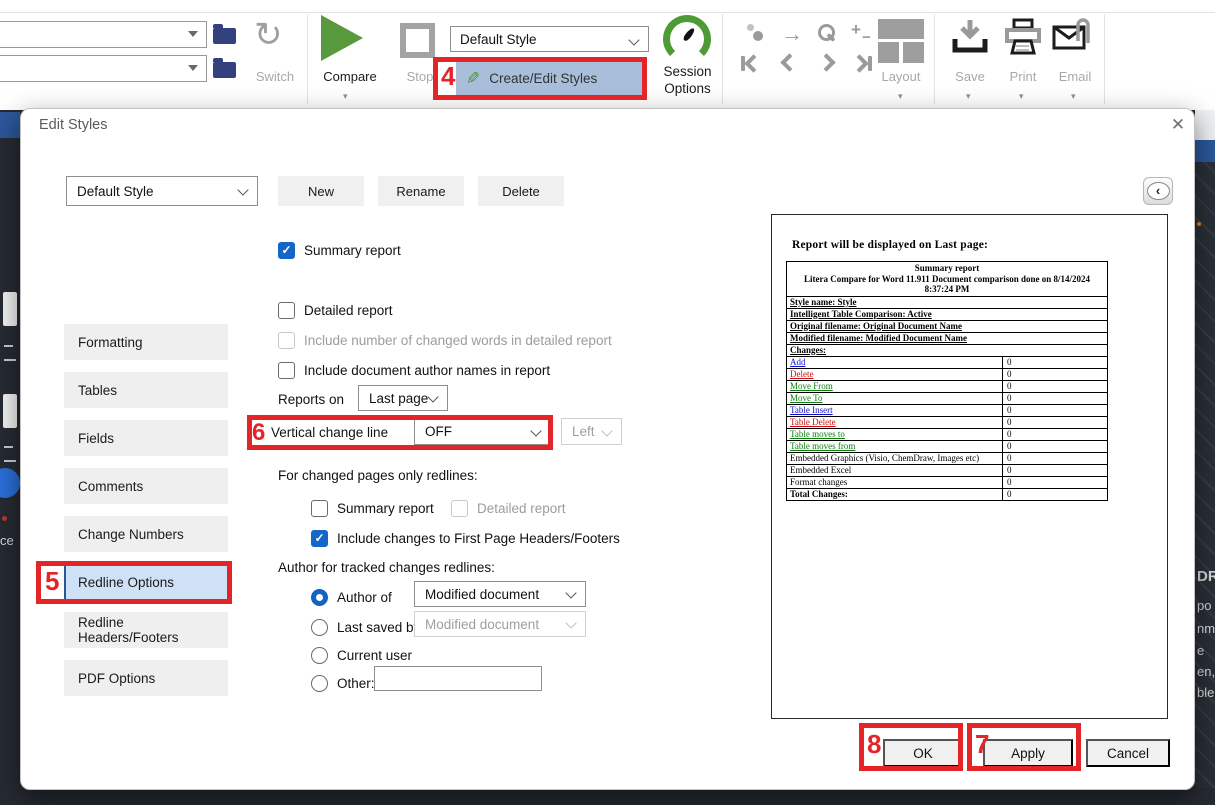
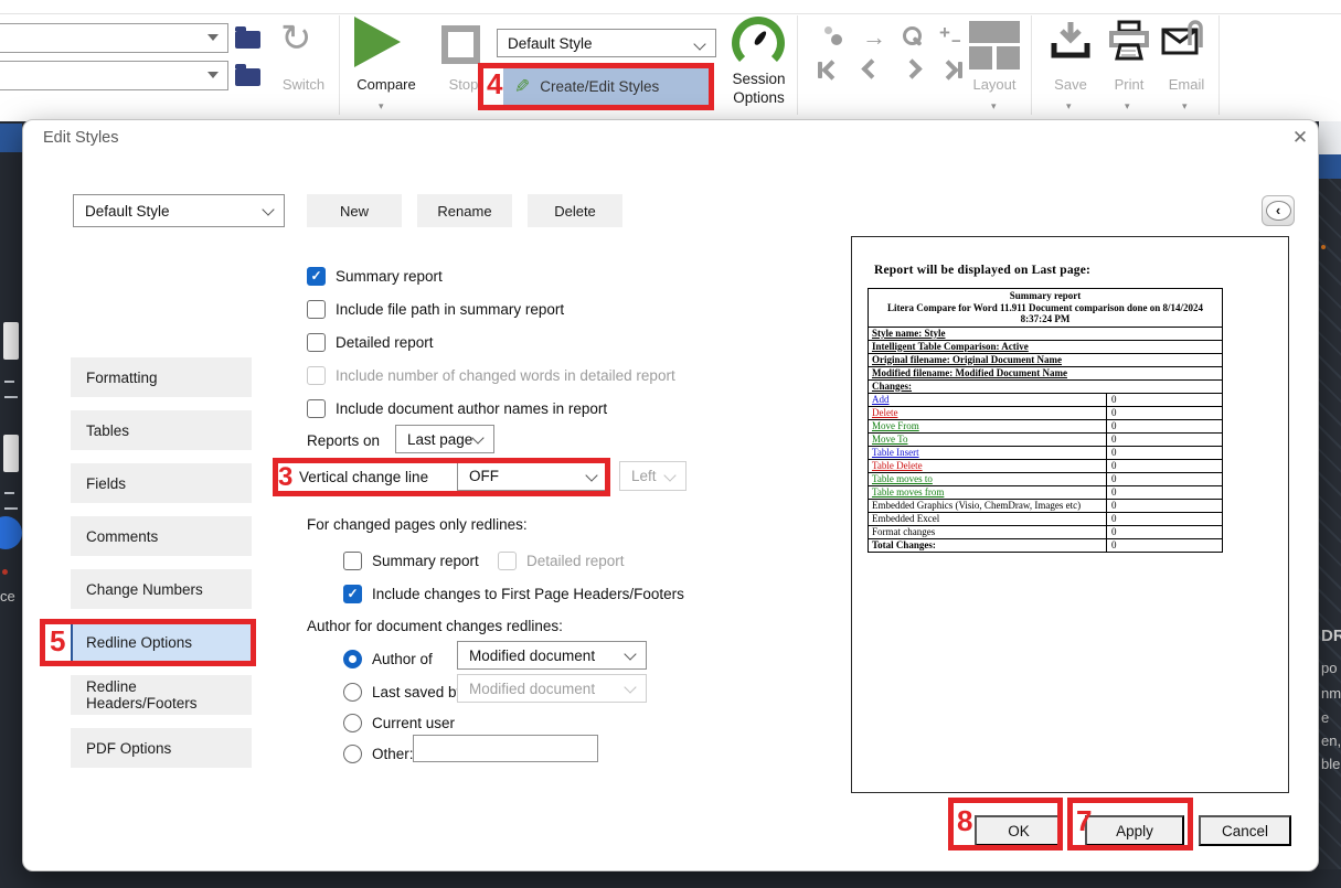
  ↻
  Switch
  Compare
  ▾
  Stop
  Default Style
  Create/Edit Styles
  Session
  Options
  →
  +
  −
  Layout
  ▾
  Save
  ▾
  Print
  ▾
  Email
  ▾
  ce
  DR
  po
  nm
  e
  en,
  ble
  Edit Styles
  ✕
  Default Style
  New
  Rename
  Delete
  ‹
  Formatting
  Tables
  Fields
  Comments
  Change Numbers
  Redline Options
  Redline Headers/Footers
  PDF Options
  ✓
  Summary report
+ Include file path in summary report
  Detailed report
  Include number of changed words in detailed report
  Include document author names in report
  Reports on
  Last page
  Vertical change line
  OFF
  Left
  For changed pages only redlines:
  Summary report
  Detailed report
  ✓
  Include changes to First Page Headers/Footers
- Author for tracked changes redlines:
+ Author for document changes redlines:
  Author of
  Modified document
  Last saved b
  Modified document
  Current user
  Other:
  Report will be displayed on Last page:
  Summary report
  Litera Compare for Word 11.911 Document comparison done on 8/14/2024
  8:37:24 PM
  Style name: Style
  Intelligent Table Comparison: Active
  Original filename: Original Document Name
  Modified filename: Modified Document Name
  Changes:
  Add
  0
  Delete
  0
  Move From
  0
  Move To
  0
  Table Insert
  0
  Table Delete
  0
  Table moves to
  0
  Table moves from
  0
  Embedded Graphics (Visio, ChemDraw, Images etc)
  0
  Embedded Excel
  0
  Format changes
  0
  Total Changes:
  0
  OK
  Apply
  Cancel
  5
- 6
+ 3
  8
  7
  4
